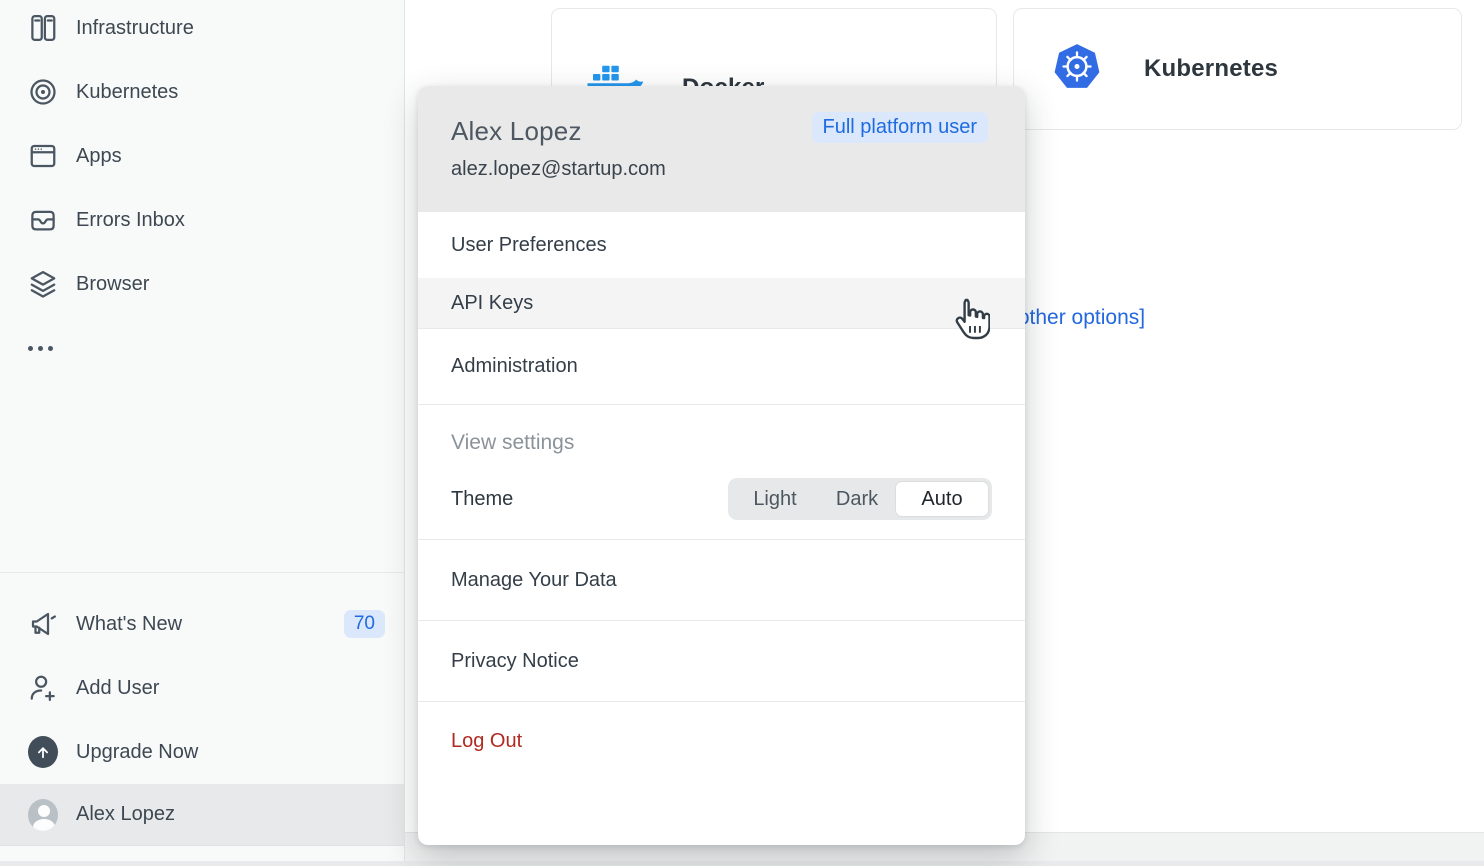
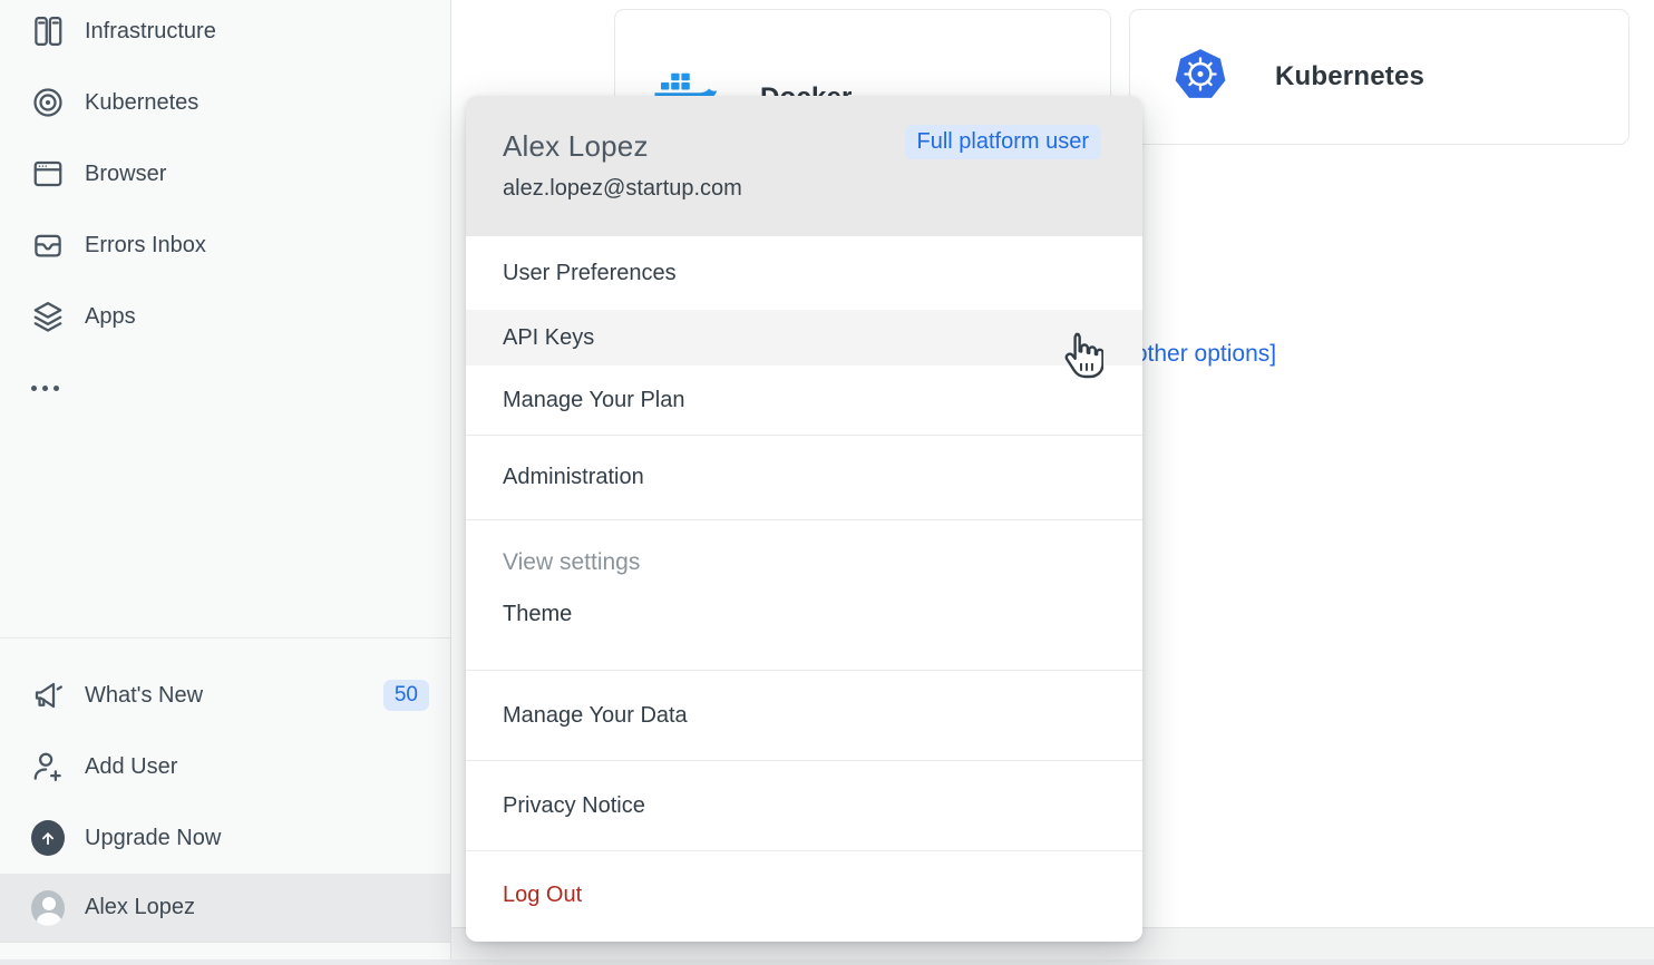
  Kubernetes
  ther options]
  Infrastructure
  Kubernetes
- Apps
+ Browser
  Errors Inbox
- Browser
+ Apps
  What's New
- 70
+ 50
  Add User
  Upgrade Now
  Alex Lopez
  Alex Lopez
  alez.lopez@startup.com
  Full platform user
  User Preferences
  API Keys
+ Manage Your Plan
  Administration
  View settings
  Theme
- Light
- Dark
- Auto
  Manage Your Data
  Privacy Notice
  Log Out
